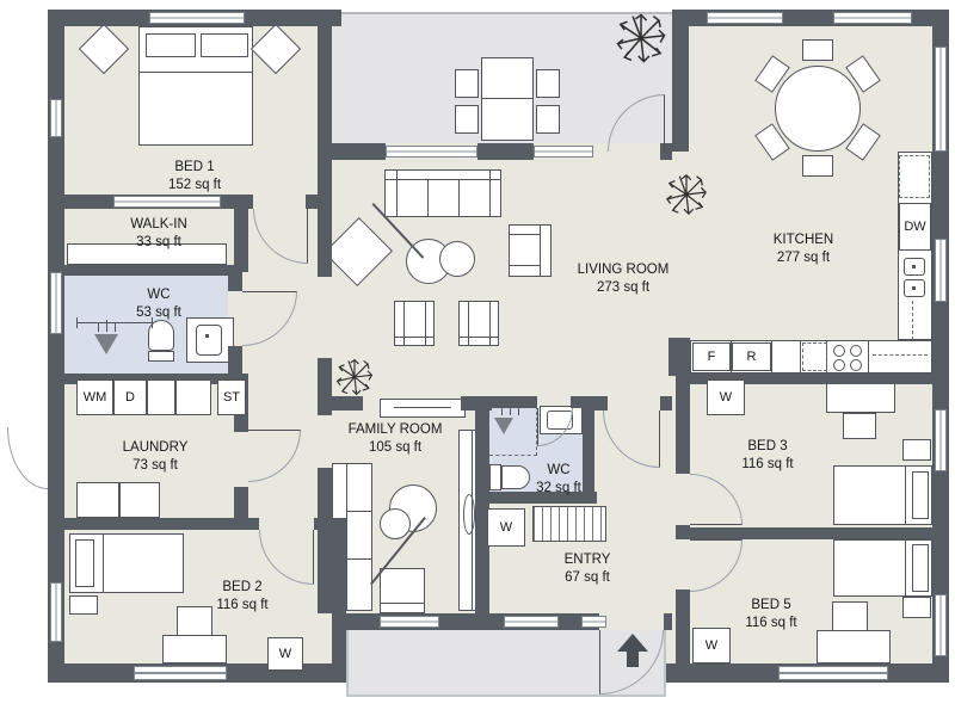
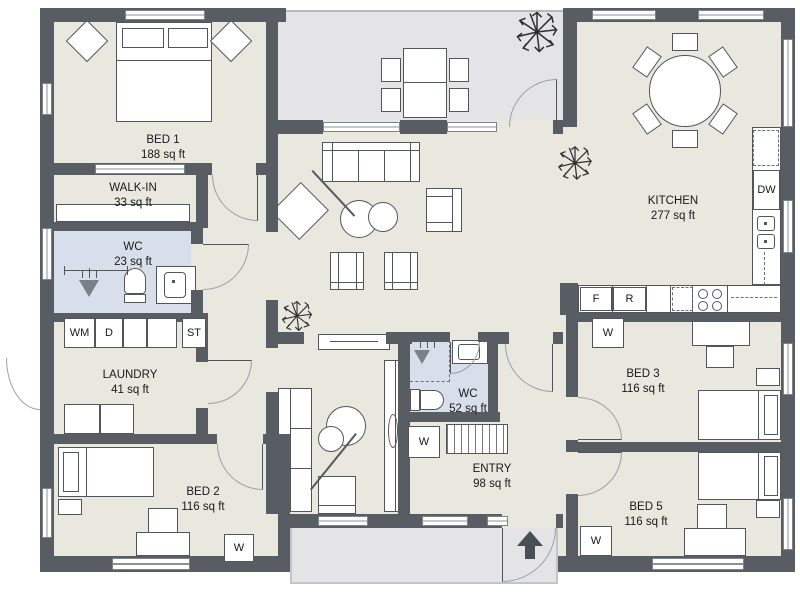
  BED 1
- 152 sq ft
+ 188 sq ft
  WALK-IN
  33 sq ft
  WC
- 53 sq ft
+ 23 sq ft
  LAUNDRY
- 73 sq ft
+ 41 sq ft
  BED 2
  116 sq ft
- FAMILY ROOM
- 105 sq ft
- LIVING ROOM
- 273 sq ft
  KITCHEN
  277 sq ft
  WC
- 32 sq ft
+ 52 sq ft
  ENTRY
- 67 sq ft
+ 98 sq ft
  BED 3
  116 sq ft
  BED 5
  116 sq ft
  WM
  D
  ST
  F
  R
  DW
  W
  W
  W
  W
